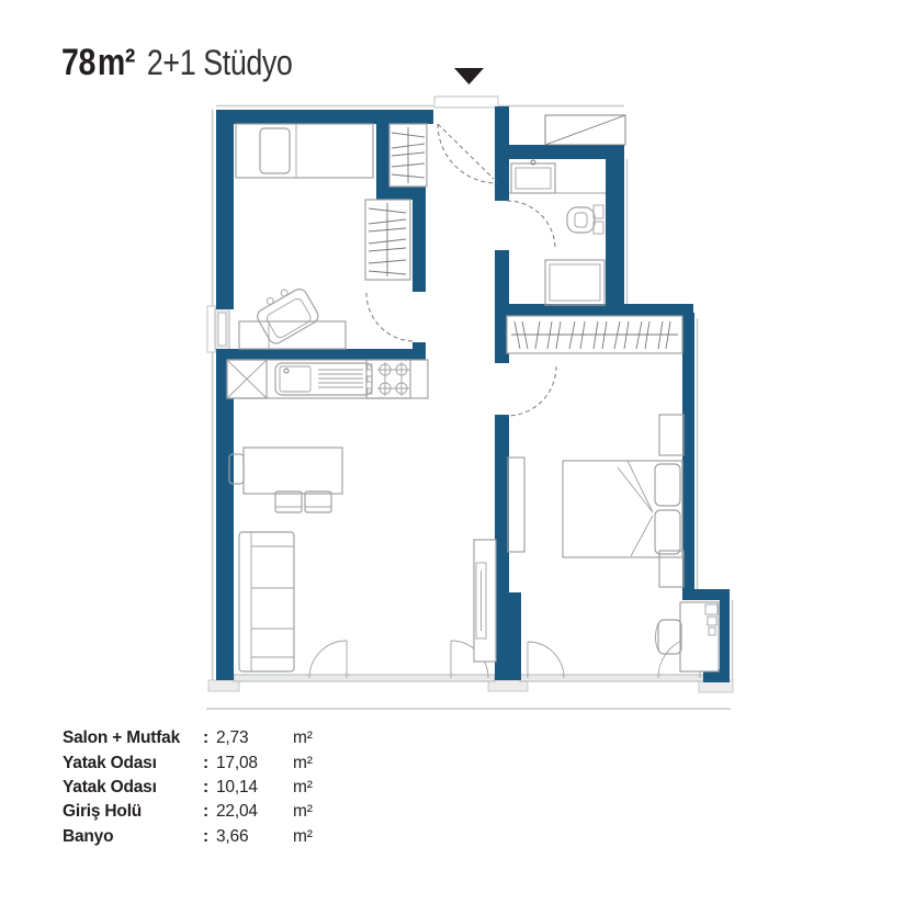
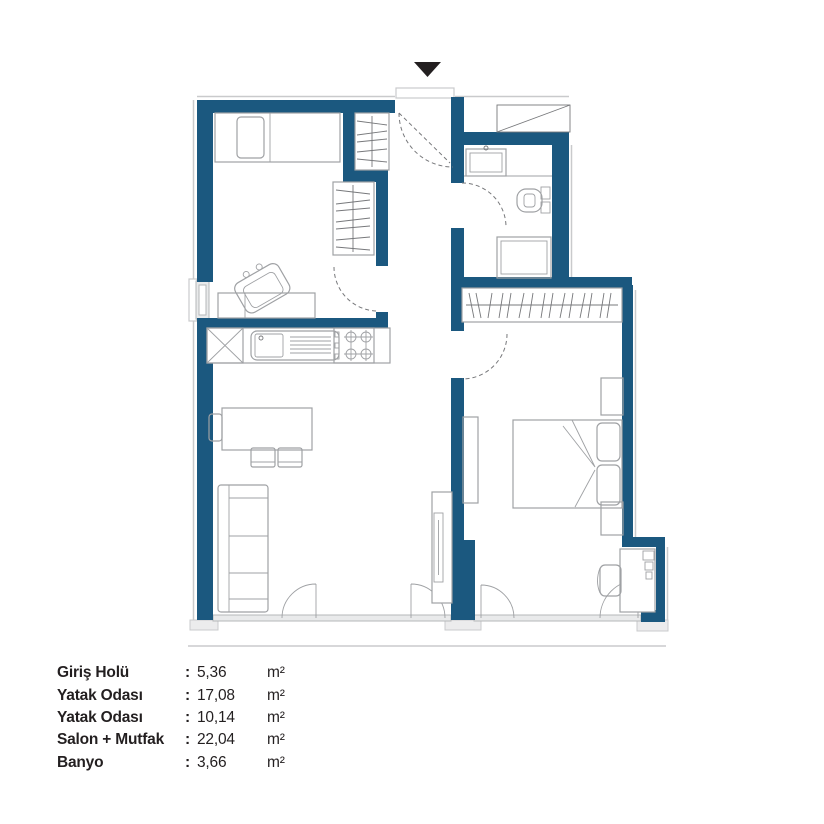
- 78 m²
- 2+1 Stüdyo
- Salon + Mutfak
+ Giriş Holü
  :
- 2,73
+ 5,36
  m²
  Yatak Odası
  :
  17,08
  m²
  Yatak Odası
  :
  10,14
  m²
- Giriş Holü
+ Salon + Mutfak
  :
  22,04
  m²
  Banyo
  :
  3,66
  m²
